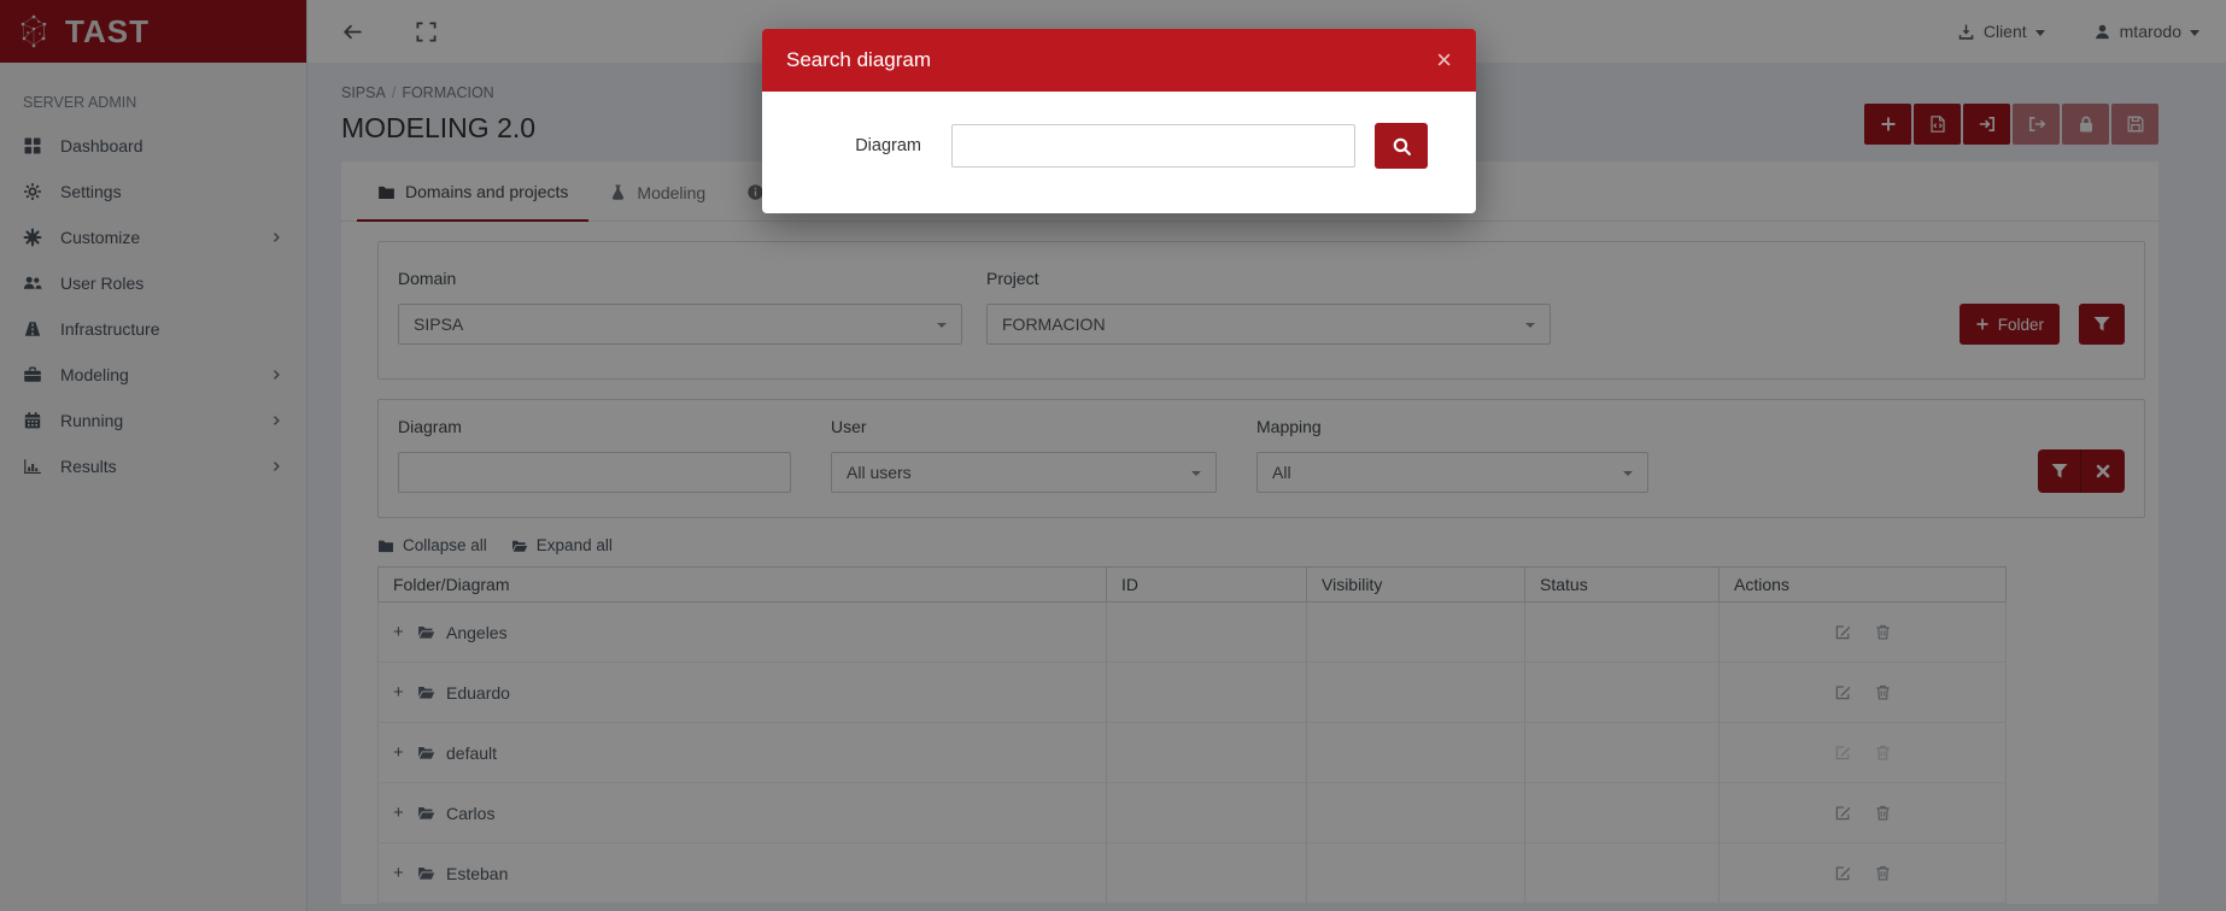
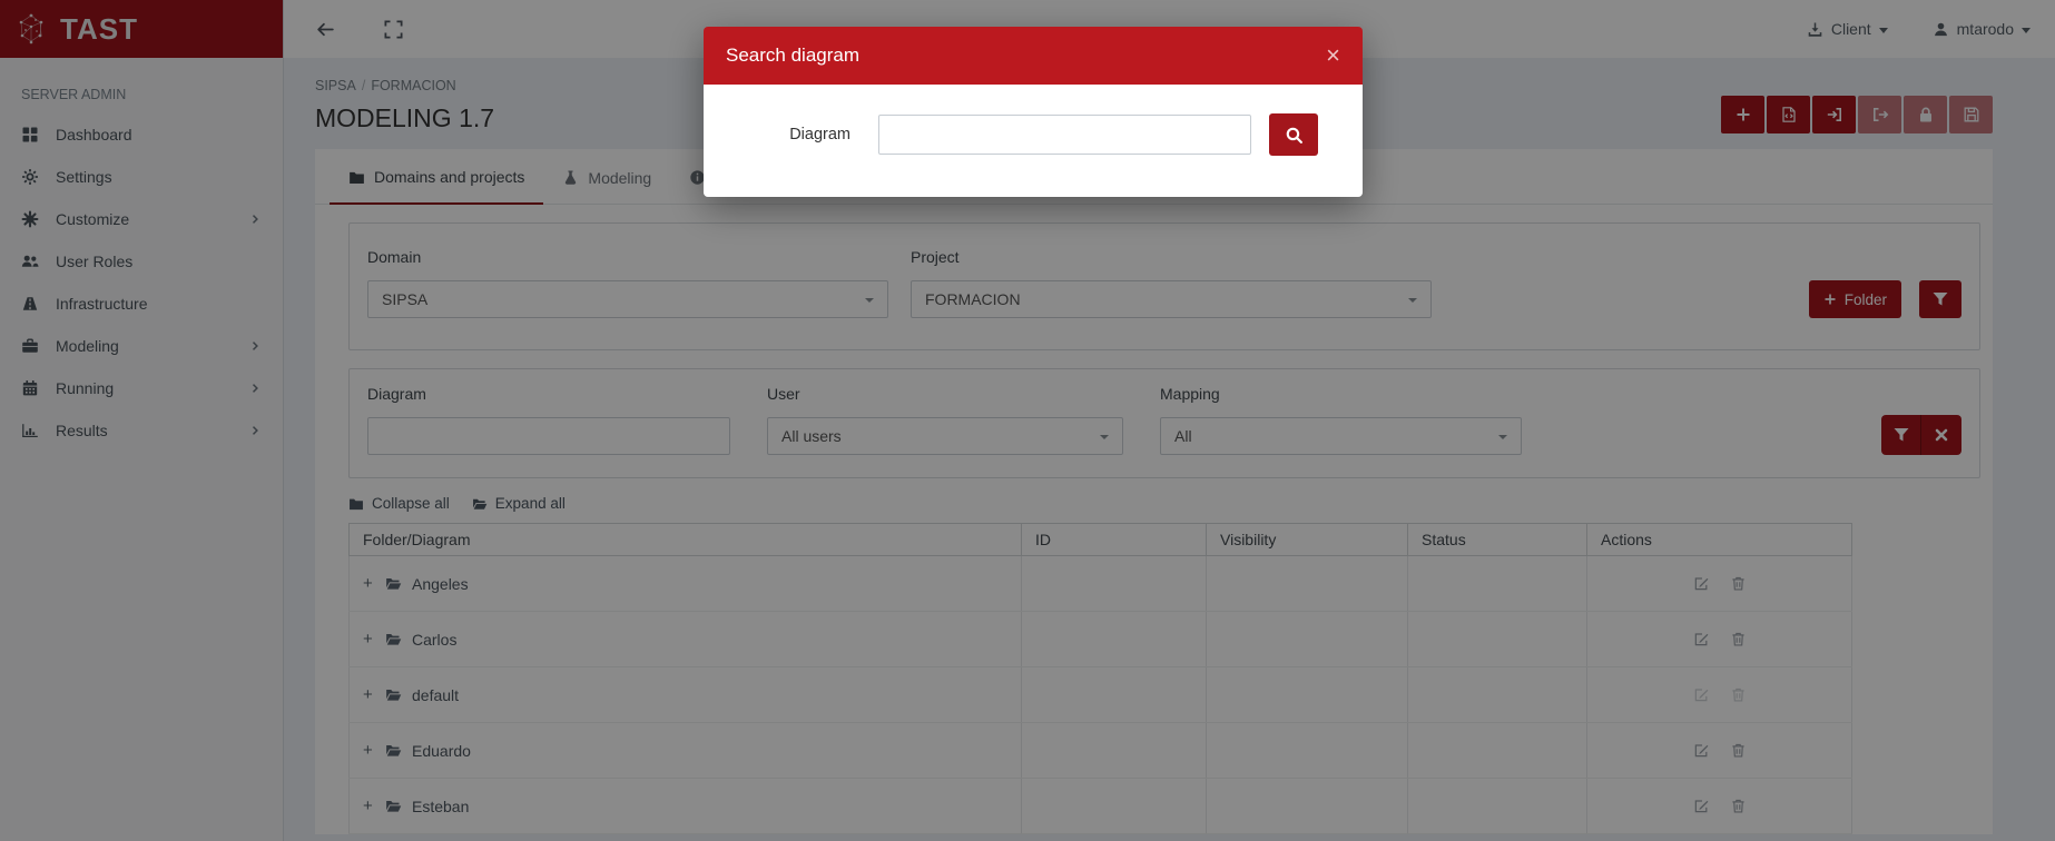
  TAST
  SERVER ADMIN
  Dashboard
  Settings
  Customize
  User Roles
  Infrastructure
  Modeling
  Running
  Results
  Client
  mtarodo
  SIPSA / FORMACION
- MODELING 2.0
+ MODELING 1.7
  Domains and projects
  Modeling
  Domain
  SIPSA
  Project
  FORMACION
  Folder
  Diagram
  User
  All users
  Mapping
  All
  Collapse all
  Expand all
  Folder/Diagram	ID	Visibility	Status	Actions
  + Angeles
- + Eduardo
+ + Carlos
  + default
- + Carlos
+ + Eduardo
  + Esteban
  Search diagram
  ×
  Diagram
